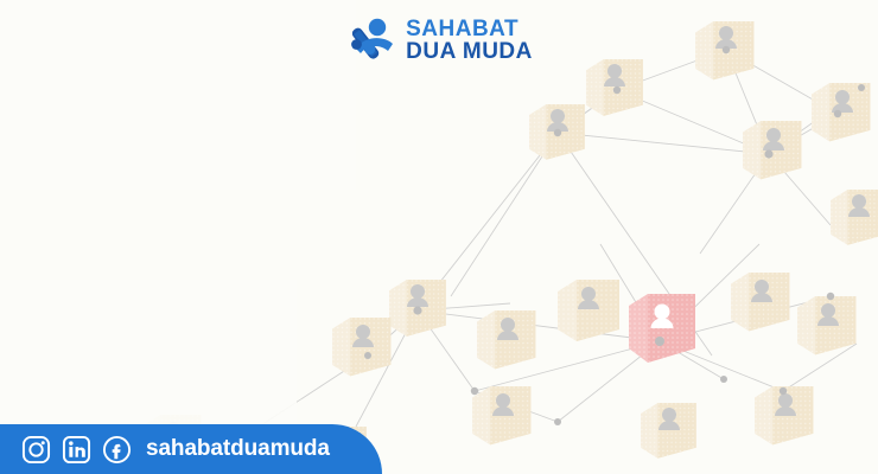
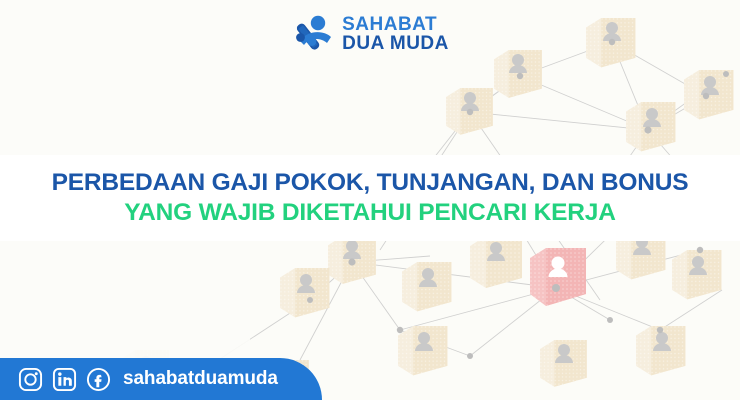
  SAHABAT
  DUA MUDA
+ PERBEDAAN GAJI POKOK, TUNJANGAN, DAN BONUS
+ YANG WAJIB DIKETAHUI PENCARI KERJA
  sahabatduamuda
